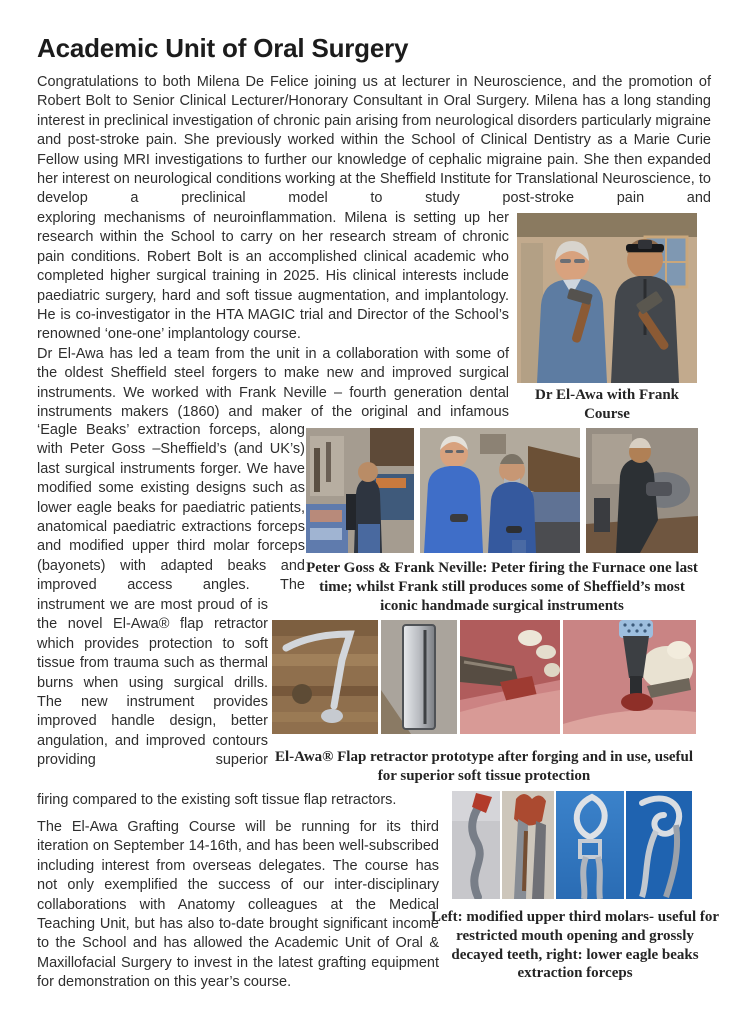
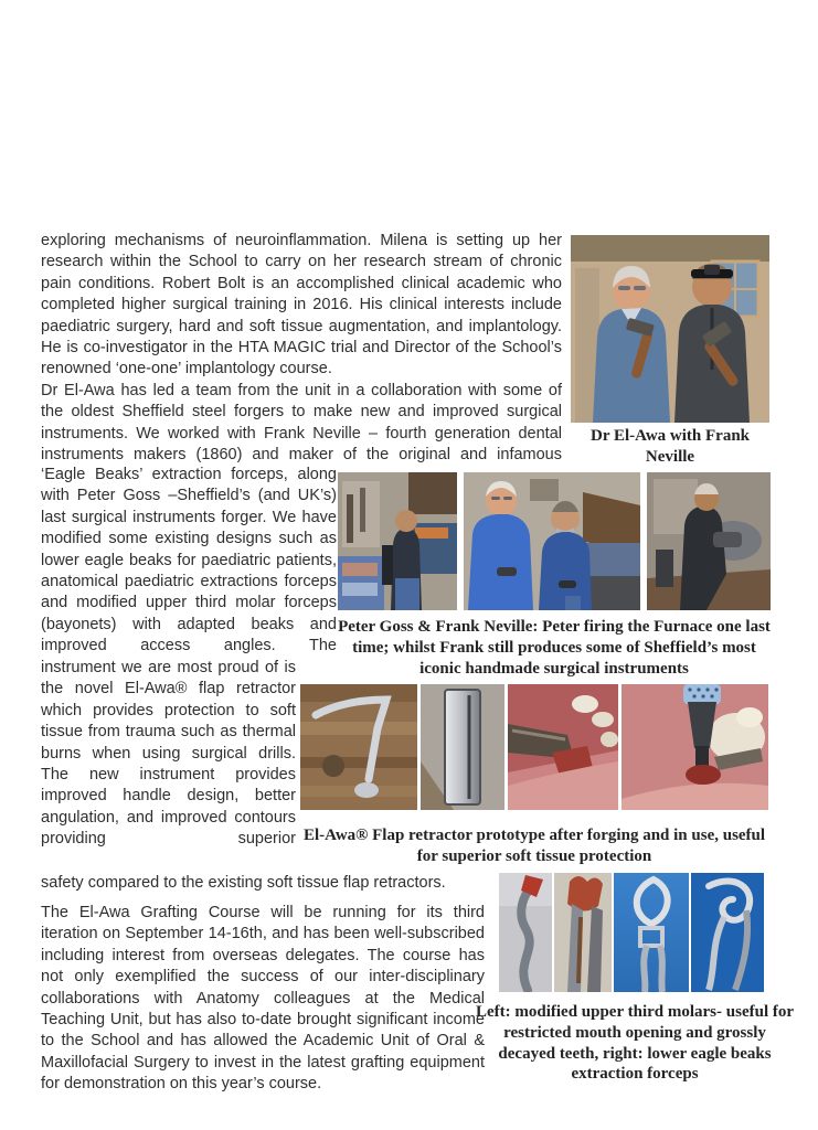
- Academic Unit of Oral Surgery
- Congratulations to both Milena De Felice joining us at lecturer in Neuroscience, and the promotion of Robert Bolt to Senior Clinical Lecturer/Honorary Consultant in Oral Surgery. Milena has a long standing interest in preclinical investigation of chronic pain arising from neurological disorders particularly migraine and post-stroke pain. She previously worked within the School of Clinical Dentistry as a Marie Curie Fellow using MRI investigations to further our knowledge of cephalic migraine pain. She then expanded her interest on neurological conditions working at the Sheffield Institute for Translational Neuroscience, to develop a preclinical model to study post-stroke pain and
- exploring mechanisms of neuroinflammation. Milena is setting up her research within the School to carry on her research stream of chronic pain conditions. Robert Bolt is an accomplished clinical academic who completed higher surgical training in 2025. His clinical interests include paediatric surgery, hard and soft tissue augmentation, and implantology. He is co-investigator in the HTA MAGIC trial and Director of the School’s renowned ‘one-one’ implantology course.
+ exploring mechanisms of neuroinflammation. Milena is setting up her research within the School to carry on her research stream of chronic pain conditions. Robert Bolt is an accomplished clinical academic who completed higher surgical training in 2016. His clinical interests include paediatric surgery, hard and soft tissue augmentation, and implantology. He is co-investigator in the HTA MAGIC trial and Director of the School’s renowned ‘one-one’ implantology course.
- Dr El-Awa with Frank Course
+ Dr El-Awa with Frank Neville
  Dr El-Awa has led a team from the unit in a collaboration with some of the oldest Sheffield steel forgers to make new and improved surgical instruments. We worked with Frank Neville – fourth generation dental instruments makers (1860) and maker of the original and infamous
  ‘Eagle Beaks’ extraction forceps, along with Peter Goss –Sheffield’s (and UK’s) last surgical instruments forger. We have modified some existing designs such as lower eagle beaks for paediatric patients, anatomical paediatric extractions forceps and modified upper third molar forceps (bayonets) with adapted beaks and improved access angles. The
  instrument we are most proud of is the novel El-Awa® flap retractor which provides protection to soft tissue from trauma such as thermal burns when using surgical drills. The new instrument provides improved handle design, better angulation, and improved contours providing superior
- firing compared to the existing soft tissue flap retractors.
+ safety compared to the existing soft tissue flap retractors.
  Peter Goss & Frank Neville: Peter firing the Furnace one last time; whilst Frank still produces some of Sheffield’s most iconic handmade surgical instruments
  El-Awa® Flap retractor prototype after forging and in use, useful for superior soft tissue protection
  The El-Awa Grafting Course will be running for its third iteration on September 14-16th, and has been well-subscribed including interest from overseas delegates. The course has not only exemplified the success of our inter-disciplinary collaborations with Anatomy colleagues at the Medical Teaching Unit, but has also to-date brought significant income to the School and has allowed the Academic Unit of Oral & Maxillofacial Surgery to invest in the latest grafting equipment for demonstration on this year’s course.
  Left: modified upper third molars- useful for restricted mouth opening and grossly decayed teeth, right: lower eagle beaks extraction forceps
